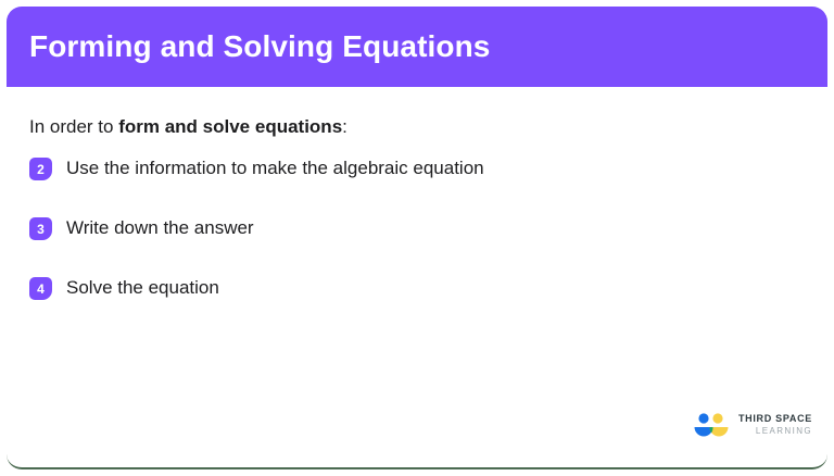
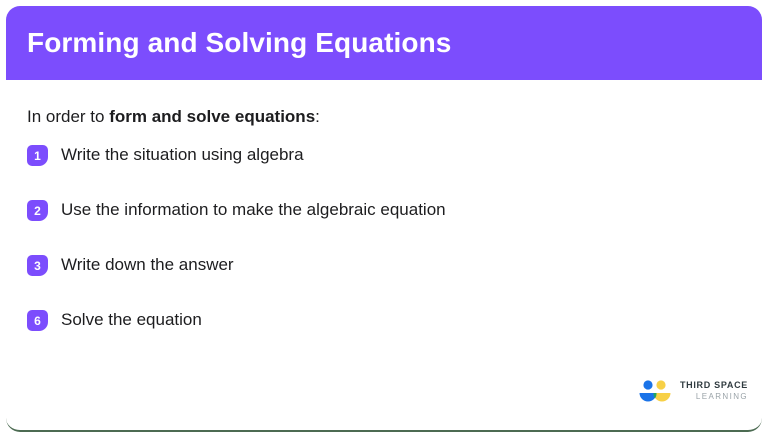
  Forming and Solving Equations
  In order to form and solve equations:
+ 1
+ Write the situation using algebra
  2
  Use the information to make the algebraic equation
  3
  Write down the answer
- 4
+ 6
  Solve the equation
  THIRD SPACE
  LEARNING
